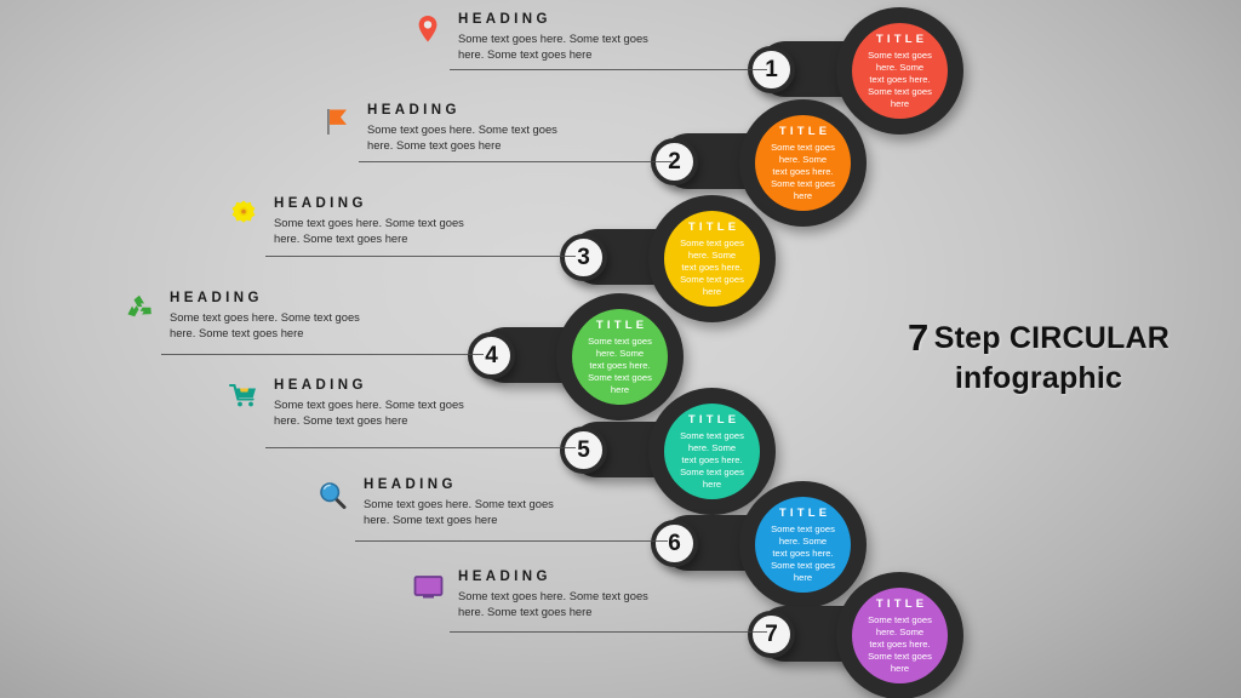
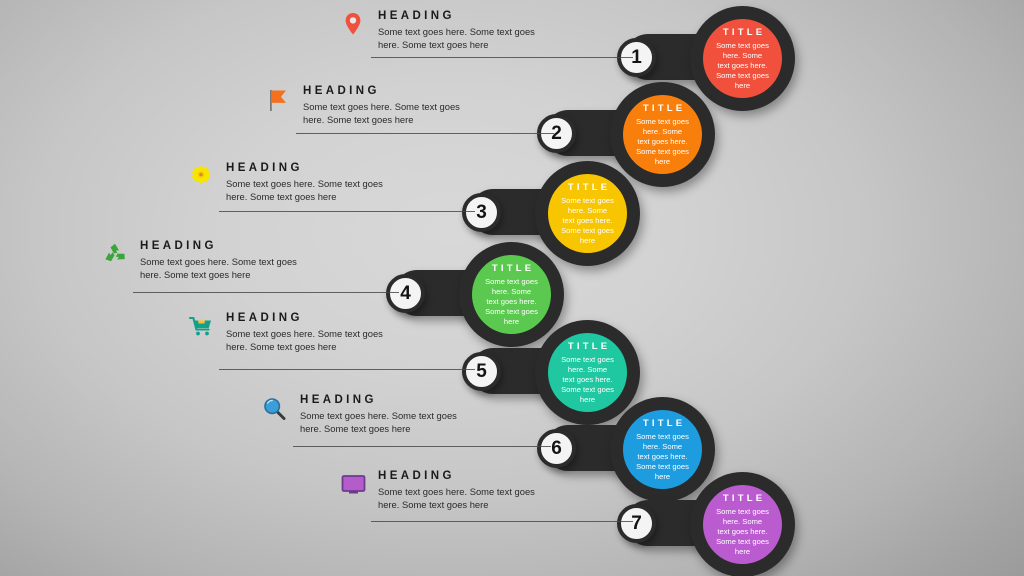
  TITLE
  Some text goes here. Some text goes here. Some text goes here
  1
  TITLE
  Some text goes here. Some text goes here. Some text goes here
  2
  TITLE
  Some text goes here. Some text goes here. Some text goes here
  3
  TITLE
  Some text goes here. Some text goes here. Some text goes here
  4
  TITLE
  Some text goes here. Some text goes here. Some text goes here
  5
  TITLE
  Some text goes here. Some text goes here. Some text goes here
  6
  TITLE
  Some text goes here. Some text goes here. Some text goes here
  7
  HEADING
  Some text goes here. Some text goes here. Some text goes here
  HEADING
  Some text goes here. Some text goes here. Some text goes here
  HEADING
  Some text goes here. Some text goes here. Some text goes here
  HEADING
  Some text goes here. Some text goes here. Some text goes here
  HEADING
  Some text goes here. Some text goes here. Some text goes here
  HEADING
  Some text goes here. Some text goes here. Some text goes here
  HEADING
  Some text goes here. Some text goes here. Some text goes here
- 7 Step CIRCULAR
- infographic
